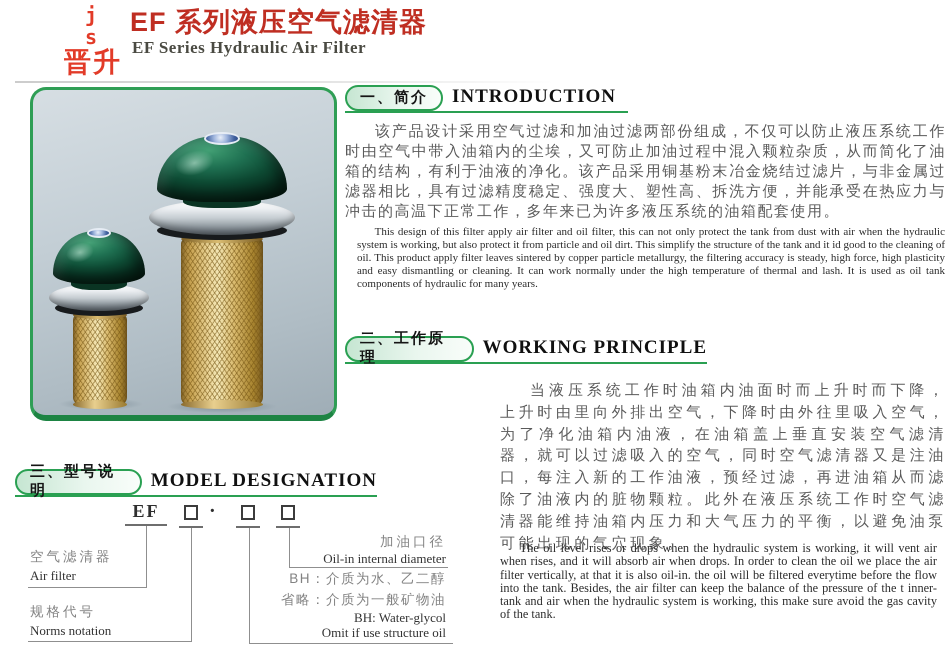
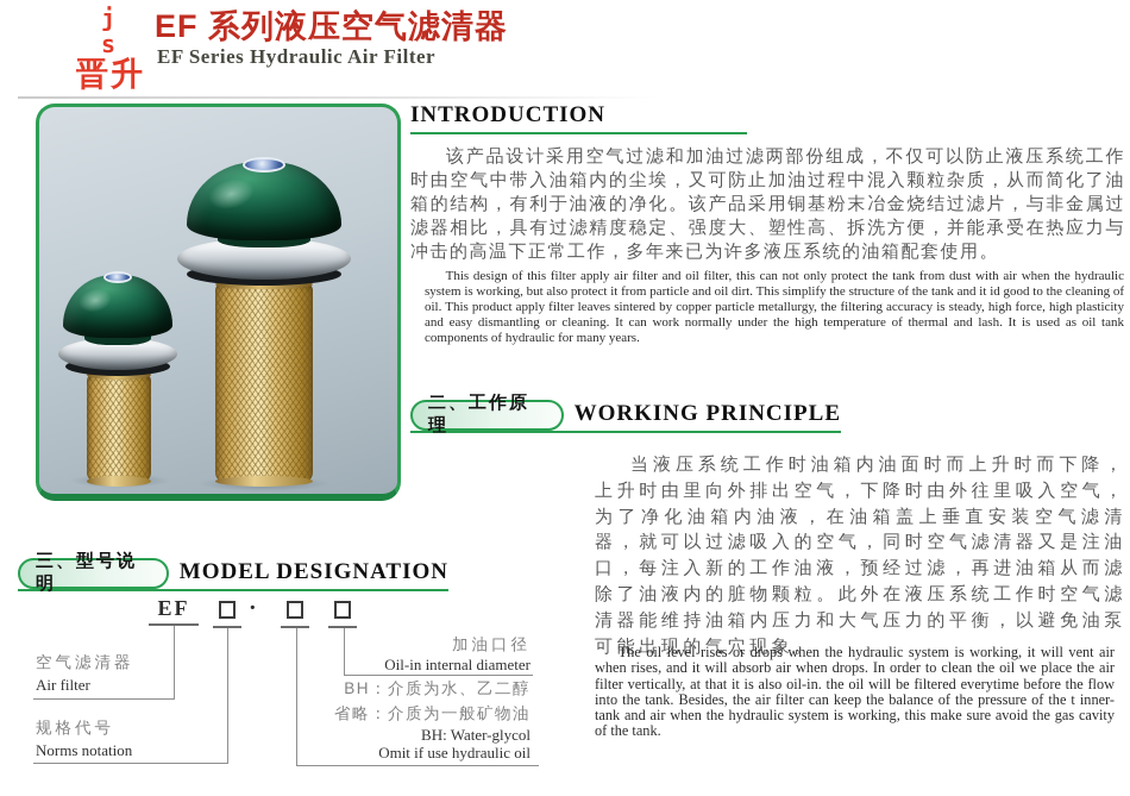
  j s
  晋升
  EF 系列液压空气滤清器
  EF Series Hydraulic Air Filter
- 一、简介
  INTRODUCTION
  该产品设计采用空气过滤和加油过滤两部份组成，不仅可以防止液压系统工作时由空气中带入油箱内的尘埃，又可防止加油过程中混入颗粒杂质，从而简化了油箱的结构，有利于油液的净化。该产品采用铜基粉末冶金烧结过滤片，与非金属过滤器相比，具有过滤精度稳定、强度大、塑性高、拆洗方便，并能承受在热应力与冲击的高温下正常工作，多年来已为许多液压系统的油箱配套使用。
  This design of this filter apply air filter and oil filter, this can not only protect the tank from dust with air when the hydraulic system is working, but also protect it from particle and oil dirt. This simplify the structure of the tank and it id good to the cleaning of oil. This product apply filter leaves sintered by copper particle metallurgy, the filtering accuracy is steady, high force, high plasticity and easy dismantling or cleaning. It can work normally under the high temperature of thermal and lash. It is used as oil tank components of hydraulic for many years.
  二、工作原理
  WORKING PRINCIPLE
  当液压系统工作时油箱内油面时而上升时而下降，上升时由里向外排出空气，下降时由外往里吸入空气，为了净化油箱内油液，在油箱盖上垂直安装空气滤清器，就可以过滤吸入的空气，同时空气滤清器又是注油口，每注入新的工作油液，预经过滤，再进油箱从而滤除了油液内的脏物颗粒。此外在液压系统工作时空气滤清器能维持油箱内压力和大气压力的平衡，以避免油泵可能出现的气穴现象。
  The oil level rises or drops when the hydraulic system is working, it will vent air when rises, and it will absorb air when drops. In order to clean the oil we place the air filter vertically, at that it is also oil-in. the oil will be filtered everytime before the flow into the tank. Besides, the air filter can keep the balance of the pressure of the t inner-tank and air when the hydraulic system is working, this make sure avoid the gas cavity of the tank.
  三、型号说明
  MODEL DESIGNATION
  EF
  ·
  空气滤清器
  Air filter
  规格代号
  Norms notation
  加油口径
  Oil-in internal diameter
  BH：介质为水、乙二醇
  省略：介质为一般矿物油
  BH: Water-glycol
- Omit if use structure oil
+ Omit if use hydraulic oil
